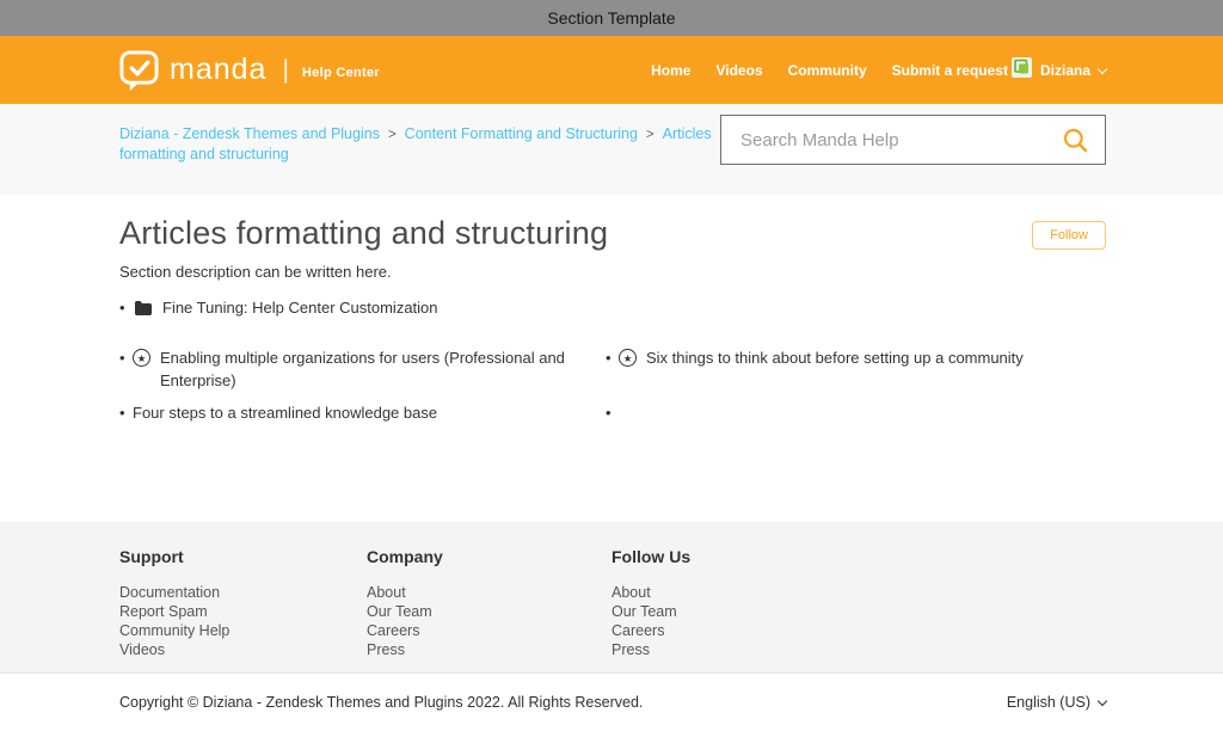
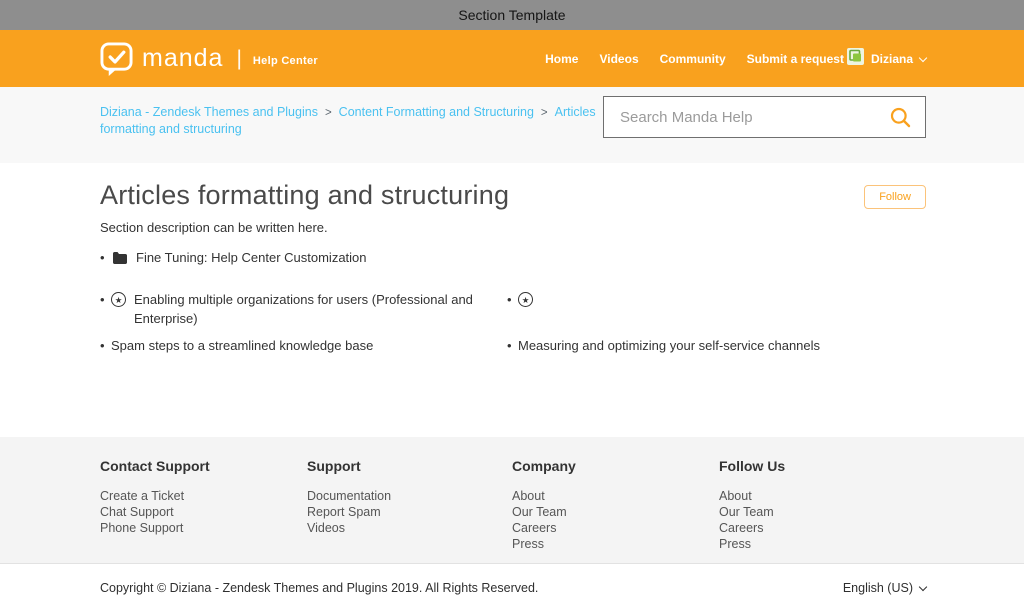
  Section Template
  manda
  |
  Help Center
  Home
  Videos
  Community
  Submit a request
  Diziana
  Diziana - Zendesk Themes and Plugins > Content Formatting and Structuring > Articles formatting and structuring
  Search Manda Help
  Articles formatting and structuring
  Follow
  Section description can be written here.
  •
  Fine Tuning: Help Center Customization
  •
  ★
  Enabling multiple organizations for users (Professional and Enterprise)
  •
  ★
- Six things to think about before setting up a community
  •
- Four steps to a streamlined knowledge base
+ Spam steps to a streamlined knowledge base
  •
+ Measuring and optimizing your self-service channels
+ Contact Support
+ Create a Ticket
+ Chat Support
+ Phone Support
  Support
  Documentation
  Report Spam
- Community Help
  Videos
  Company
  About
  Our Team
  Careers
  Press
  Follow Us
  About
  Our Team
  Careers
  Press
- Copyright © Diziana - Zendesk Themes and Plugins 2022. All Rights Reserved.
+ Copyright © Diziana - Zendesk Themes and Plugins 2019. All Rights Reserved.
  English (US)
